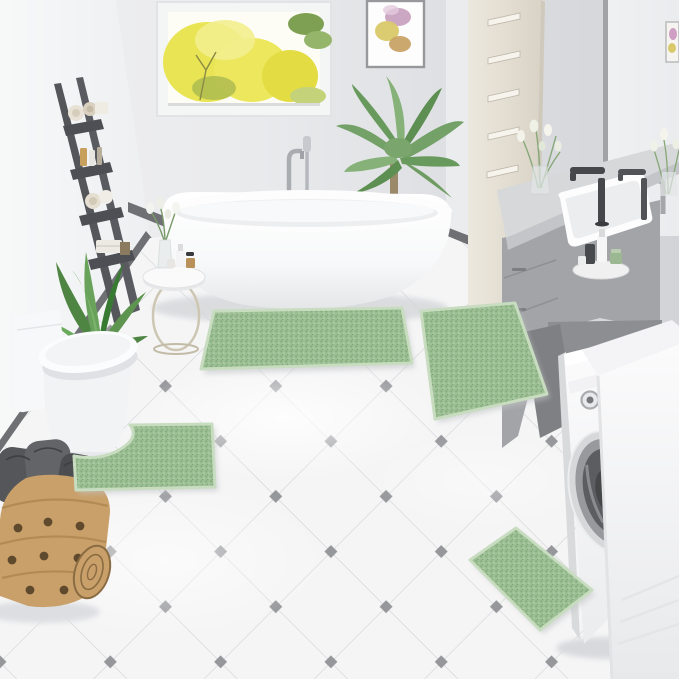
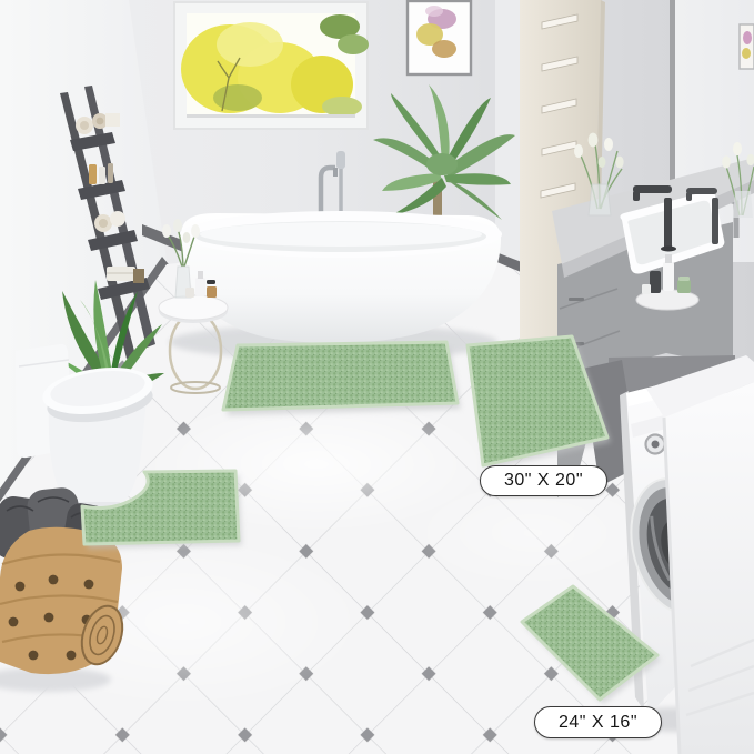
+ 30" X 20"
+ 24" X 16"
